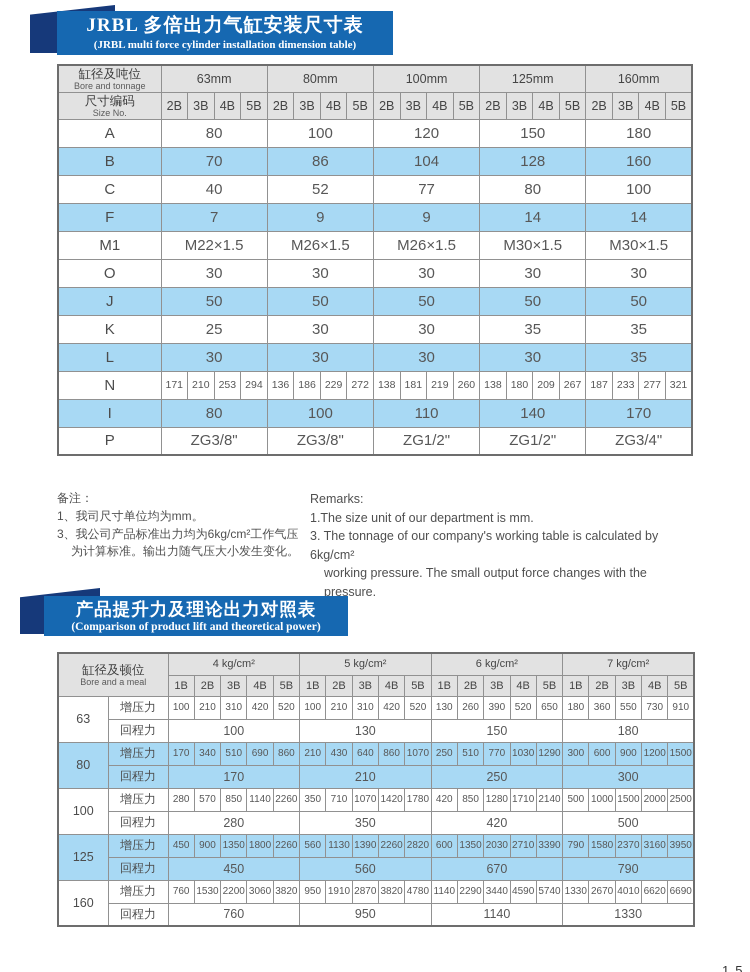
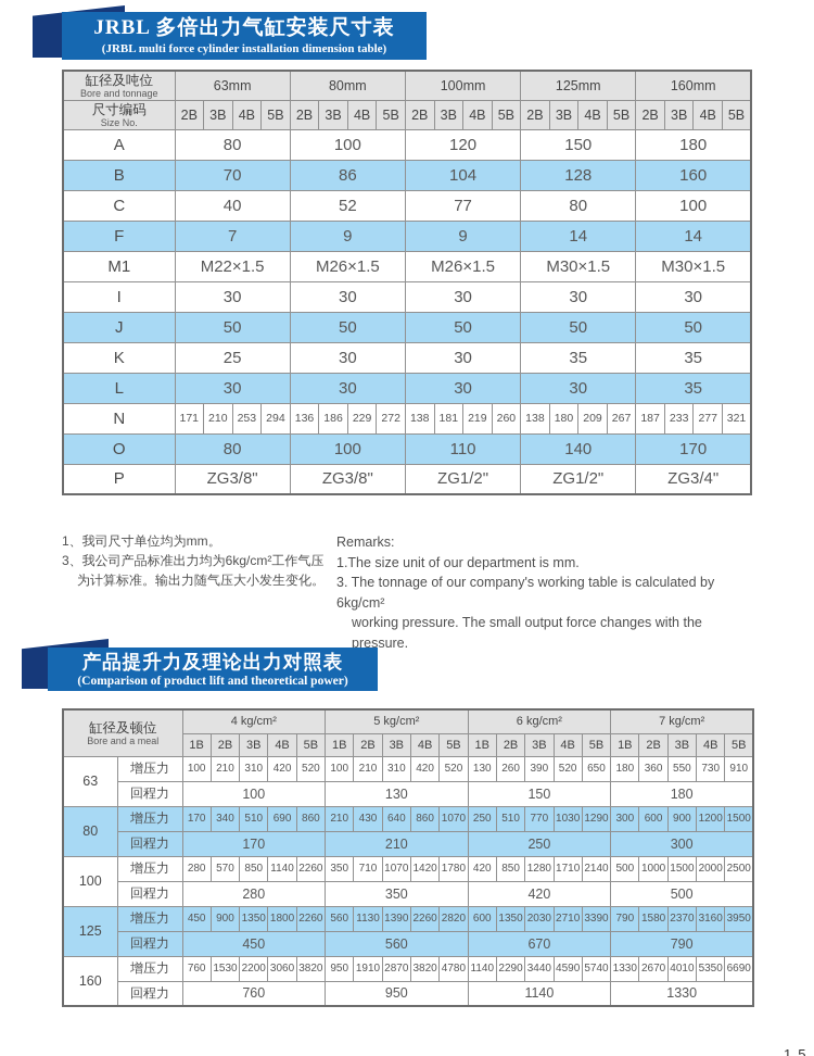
  JRBL 多倍出力气缸安装尺寸表
  (JRBL multi force cylinder installation dimension table)
  缸径及吨位Bore and tonnage	63mm	80mm	100mm	125mm	160mm
  尺寸编码Size No.	2B	3B	4B	5B	2B	3B	4B	5B	2B	3B	4B	5B	2B	3B	4B	5B	2B	3B	4B	5B
  A	80	100	120	150	180
  B	70	86	104	128	160
  C	40	52	77	80	100
  F	7	9	9	14	14
  M1	M22×1.5	M26×1.5	M26×1.5	M30×1.5	M30×1.5
- O	30	30	30	30	30
+ I	30	30	30	30	30
  J	50	50	50	50	50
  K	25	30	30	35	35
  L	30	30	30	30	35
  N	171	210	253	294	136	186	229	272	138	181	219	260	138	180	209	267	187	233	277	321
- I	80	100	110	140	170
+ O	80	100	110	140	170
  P	ZG3/8"	ZG3/8"	ZG1/2"	ZG1/2"	ZG3/4"
- 备注：
  1、我司尺寸单位均为mm。
  3、我公司产品标准出力均为6kg/cm²工作气压
  为计算标准。输出力随气压大小发生变化。
  Remarks:
  1.The size unit of our department is mm.
  3. The tonnage of our company's working table is calculated by 6kg/cm²
  working pressure. The small output force changes with the pressure.
  产品提升力及理论出力对照表
  (Comparison of product lift and theoretical power)
  缸径及顿位Bore and a meal	4 kg/cm²	5 kg/cm²	6 kg/cm²	7 kg/cm²
  1B	2B	3B	4B	5B	1B	2B	3B	4B	5B	1B	2B	3B	4B	5B	1B	2B	3B	4B	5B
  63	增压力	100	210	310	420	520	100	210	310	420	520	130	260	390	520	650	180	360	550	730	910
  回程力	100	130	150	180
  80	增压力	170	340	510	690	860	210	430	640	860	1070	250	510	770	1030	1290	300	600	900	1200	1500
  回程力	170	210	250	300
  100	增压力	280	570	850	1140	2260	350	710	1070	1420	1780	420	850	1280	1710	2140	500	1000	1500	2000	2500
  回程力	280	350	420	500
  125	增压力	450	900	1350	1800	2260	560	1130	1390	2260	2820	600	1350	2030	2710	3390	790	1580	2370	3160	3950
  回程力	450	560	670	790
- 160	增压力	760	1530	2200	3060	3820	950	1910	2870	3820	4780	1140	2290	3440	4590	5740	1330	2670	4010	6620	6690
+ 160	增压力	760	1530	2200	3060	3820	950	1910	2870	3820	4780	1140	2290	3440	4590	5740	1330	2670	4010	5350	6690
  回程力	760	950	1140	1330
  15
